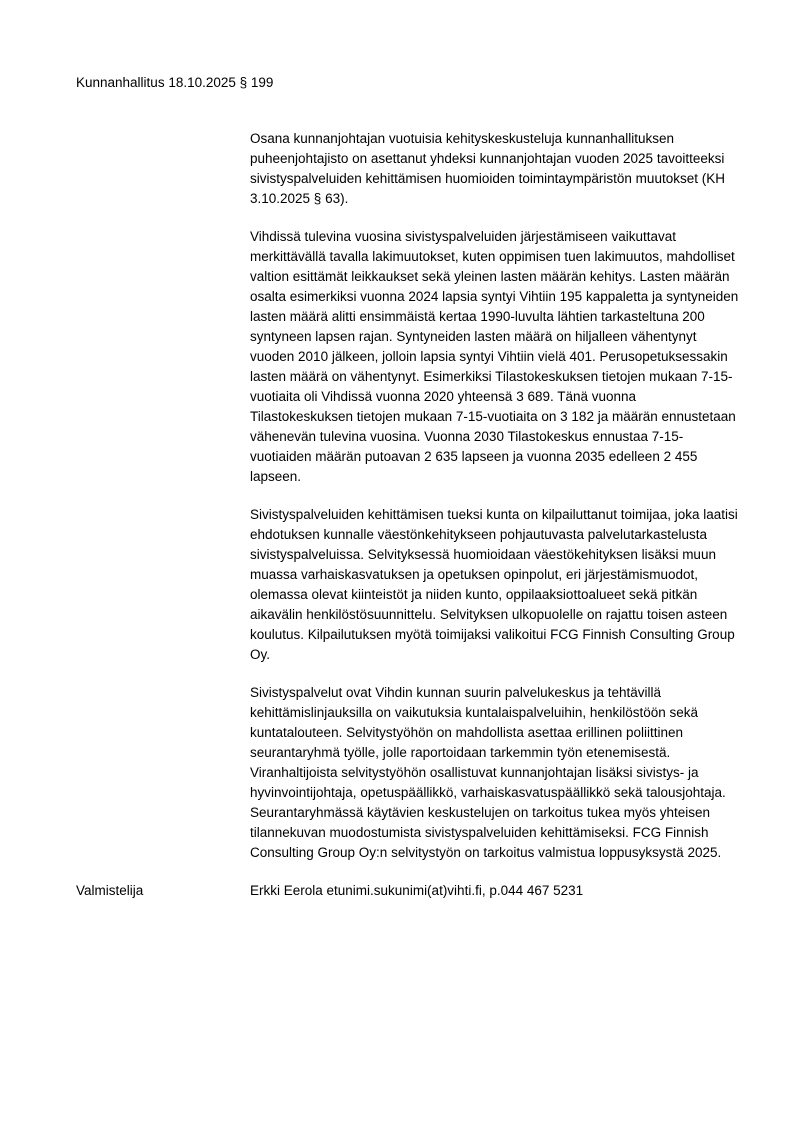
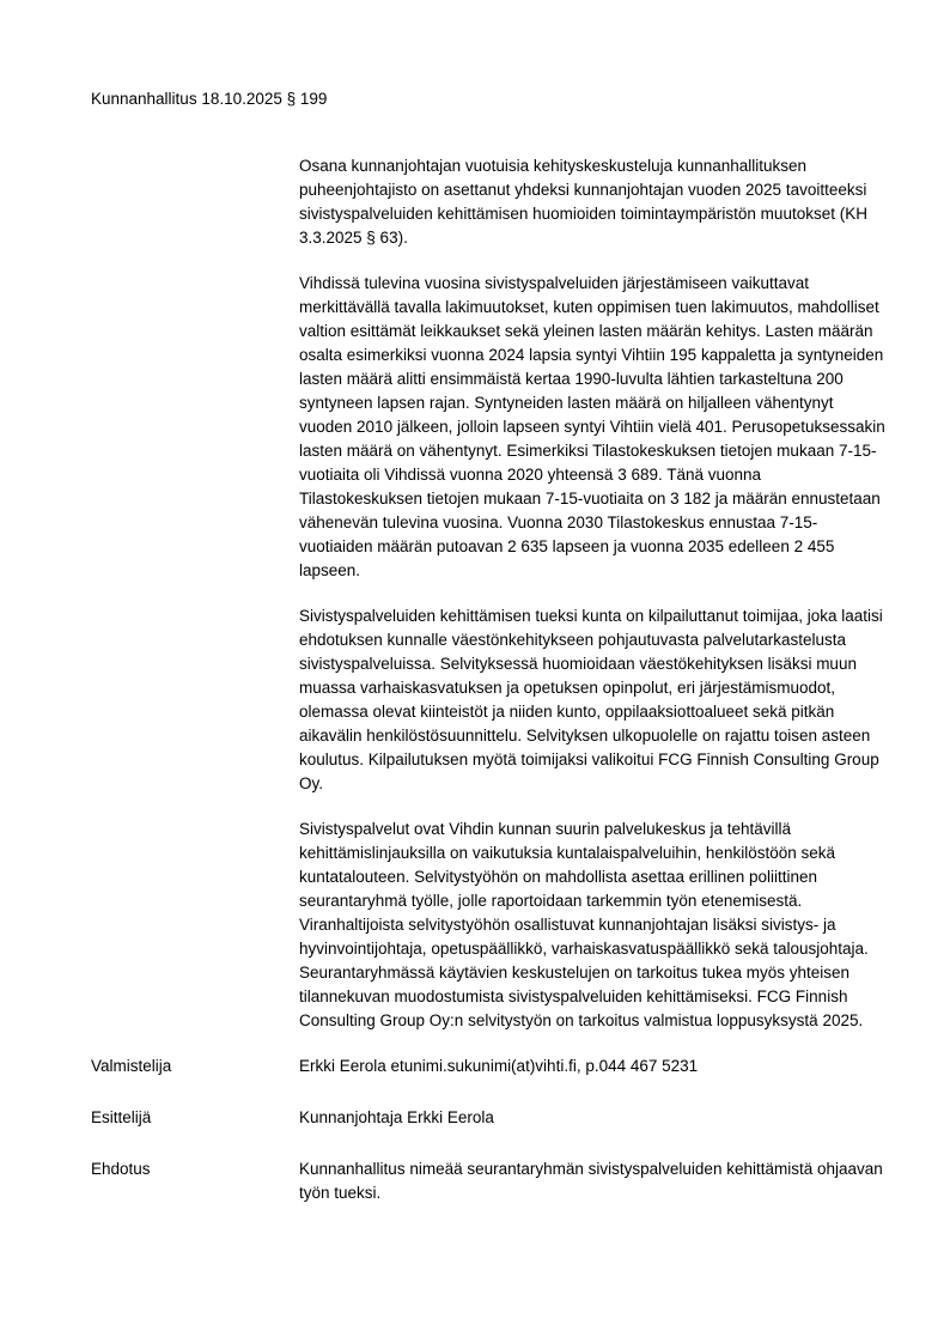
  Kunnanhallitus 18.10.2025 § 199
- Osana kunnanjohtajan vuotuisia kehityskeskusteluja kunnanhallituksen puheenjohtajisto on asettanut yhdeksi kunnanjohtajan vuoden 2025 tavoitteeksi sivistyspalveluiden kehittämisen huomioiden toimintaympäristön muutokset (KH 3.10.2025 § 63).
+ Osana kunnanjohtajan vuotuisia kehityskeskusteluja kunnanhallituksen puheenjohtajisto on asettanut yhdeksi kunnanjohtajan vuoden 2025 tavoitteeksi sivistyspalveluiden kehittämisen huomioiden toimintaympäristön muutokset (KH 3.3.2025 § 63).
- Vihdissä tulevina vuosina sivistyspalveluiden järjestämiseen vaikuttavat merkittävällä tavalla lakimuutokset, kuten oppimisen tuen lakimuutos, mahdolliset valtion esittämät leikkaukset sekä yleinen lasten määrän kehitys. Lasten määrän osalta esimerkiksi vuonna 2024 lapsia syntyi Vihtiin 195 kappaletta ja syntyneiden lasten määrä alitti ensimmäistä kertaa 1990-luvulta lähtien tarkasteltuna 200 syntyneen lapsen rajan. Syntyneiden lasten määrä on hiljalleen vähentynyt vuoden 2010 jälkeen, jolloin lapsia syntyi Vihtiin vielä 401. Perusopetuksessakin lasten määrä on vähentynyt. Esimerkiksi Tilastokeskuksen tietojen mukaan 7-15-vuotiaita oli Vihdissä vuonna 2020 yhteensä 3 689. Tänä vuonna Tilastokeskuksen tietojen mukaan 7-15-vuotiaita on 3 182 ja määrän ennustetaan vähenevän tulevina vuosina. Vuonna 2030 Tilastokeskus ennustaa 7-15-vuotiaiden määrän putoavan 2 635 lapseen ja vuonna 2035 edelleen 2 455 lapseen.
+ Vihdissä tulevina vuosina sivistyspalveluiden järjestämiseen vaikuttavat merkittävällä tavalla lakimuutokset, kuten oppimisen tuen lakimuutos, mahdolliset valtion esittämät leikkaukset sekä yleinen lasten määrän kehitys. Lasten määrän osalta esimerkiksi vuonna 2024 lapsia syntyi Vihtiin 195 kappaletta ja syntyneiden lasten määrä alitti ensimmäistä kertaa 1990-luvulta lähtien tarkasteltuna 200 syntyneen lapsen rajan. Syntyneiden lasten määrä on hiljalleen vähentynyt vuoden 2010 jälkeen, jolloin lapseen syntyi Vihtiin vielä 401. Perusopetuksessakin lasten määrä on vähentynyt. Esimerkiksi Tilastokeskuksen tietojen mukaan 7-15-vuotiaita oli Vihdissä vuonna 2020 yhteensä 3 689. Tänä vuonna Tilastokeskuksen tietojen mukaan 7-15-vuotiaita on 3 182 ja määrän ennustetaan vähenevän tulevina vuosina. Vuonna 2030 Tilastokeskus ennustaa 7-15-vuotiaiden määrän putoavan 2 635 lapseen ja vuonna 2035 edelleen 2 455 lapseen.
  Sivistyspalveluiden kehittämisen tueksi kunta on kilpailuttanut toimijaa, joka laatisi ehdotuksen kunnalle väestönkehitykseen pohjautuvasta palvelutarkastelusta sivistyspalveluissa. Selvityksessä huomioidaan väestökehityksen lisäksi muun muassa varhaiskasvatuksen ja opetuksen opinpolut, eri järjestämismuodot, olemassa olevat kiinteistöt ja niiden kunto, oppilaaksiottoalueet sekä pitkän aikavälin henkilöstösuunnittelu. Selvityksen ulkopuolelle on rajattu toisen asteen koulutus. Kilpailutuksen myötä toimijaksi valikoitui FCG Finnish Consulting Group Oy.
  Sivistyspalvelut ovat Vihdin kunnan suurin palvelukeskus ja tehtävillä kehittämislinjauksilla on vaikutuksia kuntalaispalveluihin, henkilöstöön sekä kuntatalouteen. Selvitystyöhön on mahdollista asettaa erillinen poliittinen seurantaryhmä työlle, jolle raportoidaan tarkemmin työn etenemisestä. Viranhaltijoista selvitystyöhön osallistuvat kunnanjohtajan lisäksi sivistys- ja hyvinvointijohtaja, opetuspäällikkö, varhaiskasvatuspäällikkö sekä talousjohtaja. Seurantaryhmässä käytävien keskustelujen on tarkoitus tukea myös yhteisen tilannekuvan muodostumista sivistyspalveluiden kehittämiseksi. FCG Finnish Consulting Group Oy:n selvitystyön on tarkoitus valmistua loppusyksystä 2025.
  Valmistelija
  Erkki Eerola etunimi.sukunimi(at)vihti.fi, p.044 467 5231
+ Esittelijä
+ Kunnanjohtaja Erkki Eerola
+ Ehdotus
+ Kunnanhallitus nimeää seurantaryhmän sivistyspalveluiden kehittämistä ohjaavan työn tueksi.
